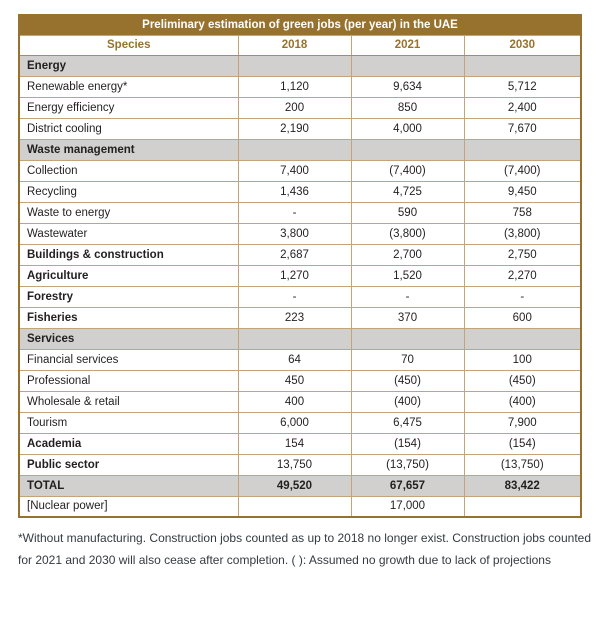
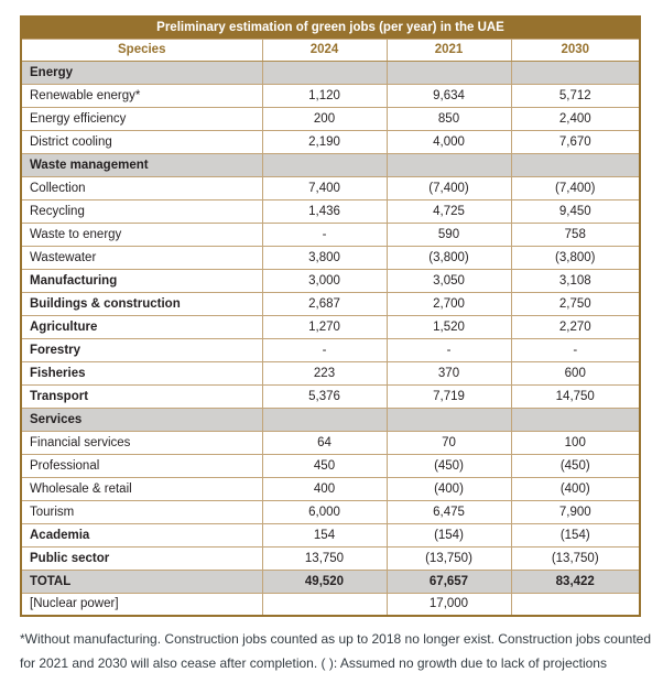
  Preliminary estimation of green jobs (per year) in the UAE
- Species	2018	2021	2030
+ Species	2024	2021	2030
  Energy
  Renewable energy*	1,120	9,634	5,712
  Energy efficiency	200	850	2,400
  District cooling	2,190	4,000	7,670
  Waste management
  Collection	7,400	(7,400)	(7,400)
  Recycling	1,436	4,725	9,450
  Waste to energy	-	590	758
  Wastewater	3,800	(3,800)	(3,800)
+ Manufacturing	3,000	3,050	3,108
  Buildings & construction	2,687	2,700	2,750
  Agriculture	1,270	1,520	2,270
  Forestry	-	-	-
  Fisheries	223	370	600
+ Transport	5,376	7,719	14,750
  Services
  Financial services	64	70	100
  Professional	450	(450)	(450)
  Wholesale & retail	400	(400)	(400)
  Tourism	6,000	6,475	7,900
  Academia	154	(154)	(154)
  Public sector	13,750	(13,750)	(13,750)
  TOTAL	49,520	67,657	83,422
  [Nuclear power]		17,000
  *Without manufacturing. Construction jobs counted as up to 2018 no longer exist. Construction jobs counted
  for 2021 and 2030 will also cease after completion. ( ): Assumed no growth due to lack of projections
